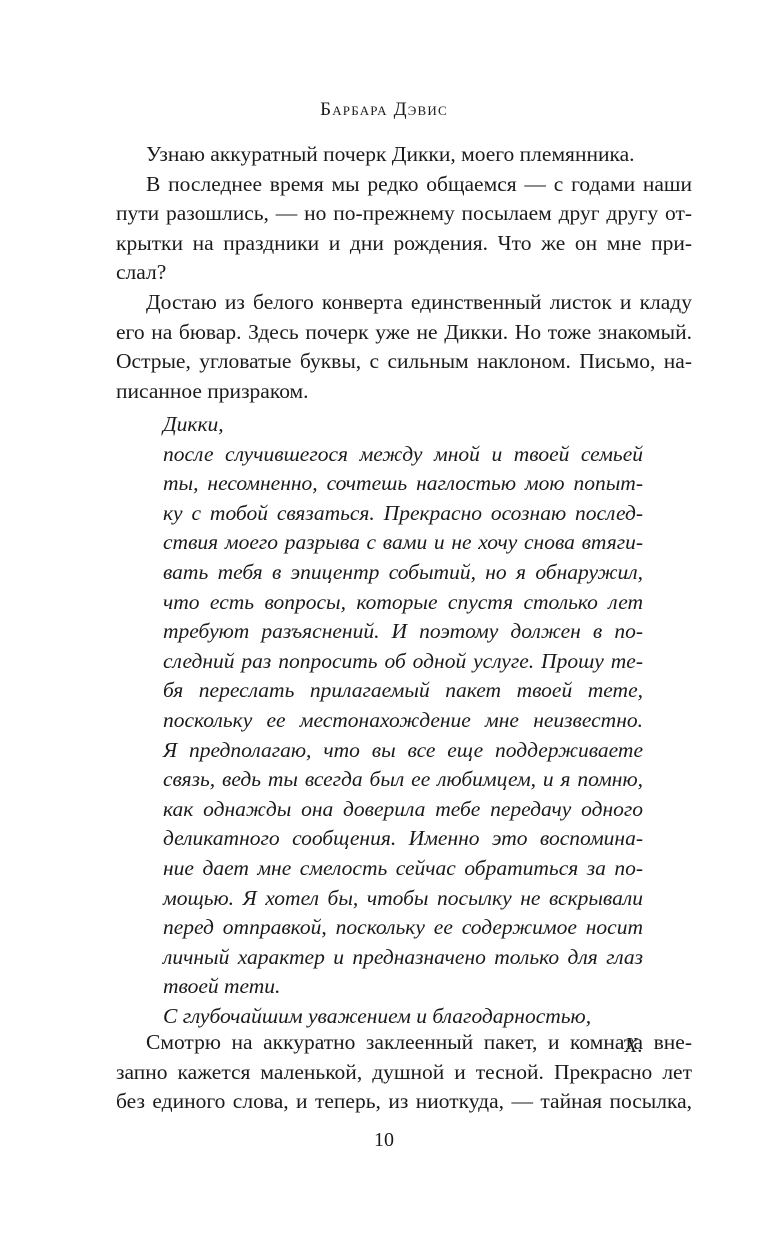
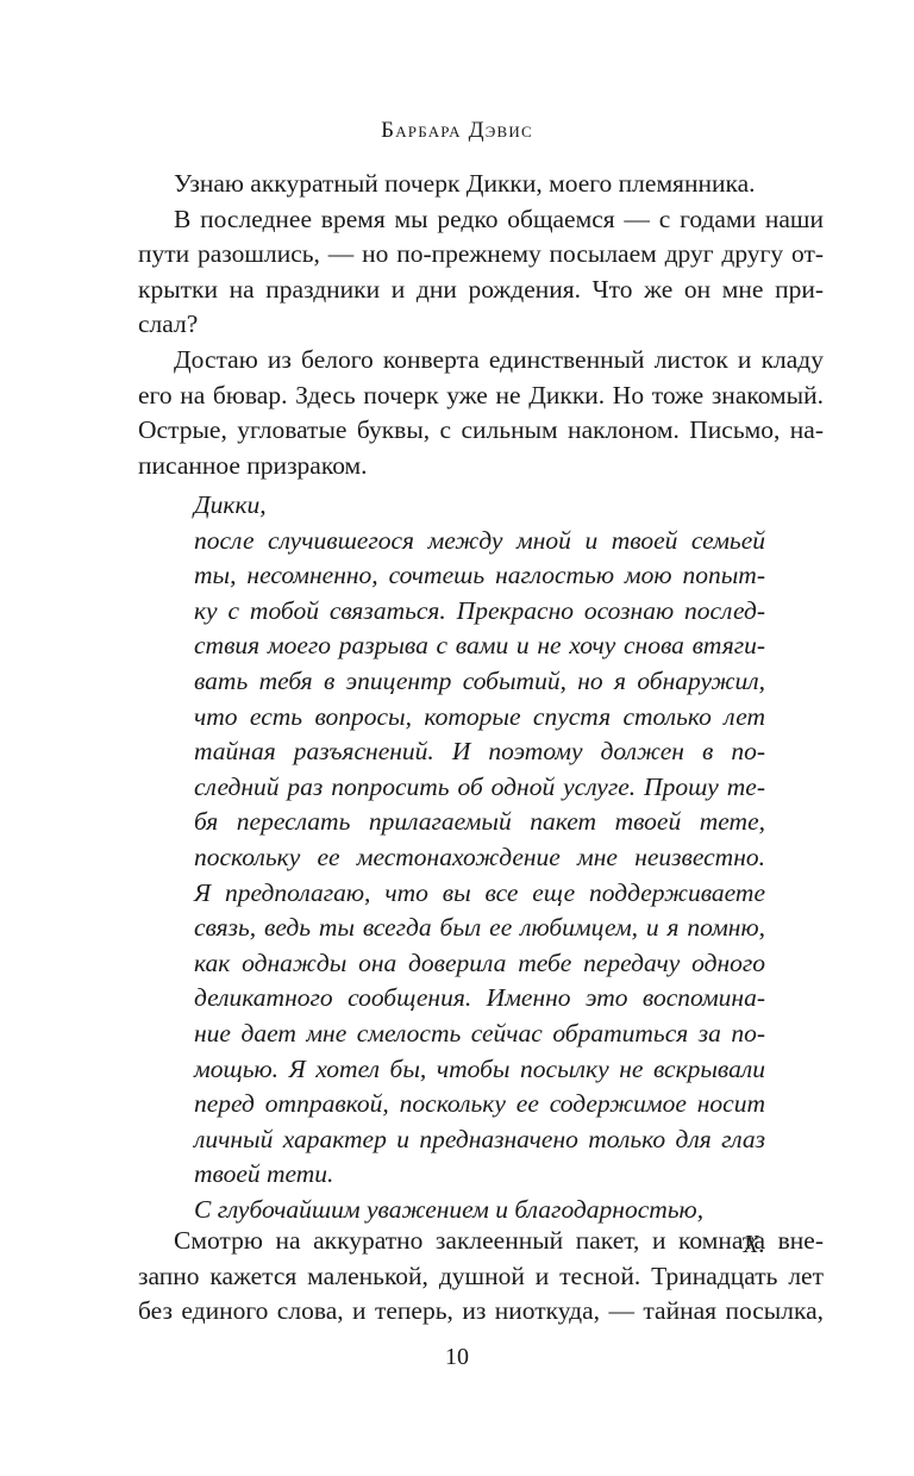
  Барбара Дэвис
  Узнаю аккуратный почерк Дикки, моего племянника.
  В последнее время мы редко общаемся — с годами наши
  пути разошлись, — но по-прежнему посылаем друг другу от-
  крытки на праздники и дни рождения. Что же он мне при-
  слал?
  Достаю из белого конверта единственный листок и кладу
  его на бювар. Здесь почерк уже не Дикки. Но тоже знакомый.
  Острые, угловатые буквы, с сильным наклоном. Письмо, на-
  писанное призраком.
  Дикки,
  после случившегося между мной и твоей семьей
  ты, несомненно, сочтешь наглостью мою попыт-
  ку с тобой связаться. Прекрасно осознаю послед-
  ствия моего разрыва с вами и не хочу снова втяги-
  вать тебя в эпицентр событий, но я обнаружил,
  что есть вопросы, которые спустя столько лет
- требуют разъяснений. И поэтому должен в по-
+ тайная разъяснений. И поэтому должен в по-
  следний раз попросить об одной услуге. Прошу те-
  бя переслать прилагаемый пакет твоей тете,
  поскольку ее местонахождение мне неизвестно.
  Я предполагаю, что вы все еще поддерживаете
  связь, ведь ты всегда был ее любимцем, и я помню,
  как однажды она доверила тебе передачу одного
  деликатного сообщения. Именно это воспомина-
  ние дает мне смелость сейчас обратиться за по-
  мощью. Я хотел бы, чтобы посылку не вскрывали
  перед отправкой, поскольку ее содержимое носит
  личный характер и предназначено только для глаз
  твоей тети.
  С глубочайшим уважением и благодарностью,
  Х.
  Смотрю на аккуратно заклеенный пакет, и комната вне-
- запно кажется маленькой, душной и тесной. Прекрасно лет
+ запно кажется маленькой, душной и тесной. Тринадцать лет
  без единого слова, и теперь, из ниоткуда, — тайная посылка,
  10
